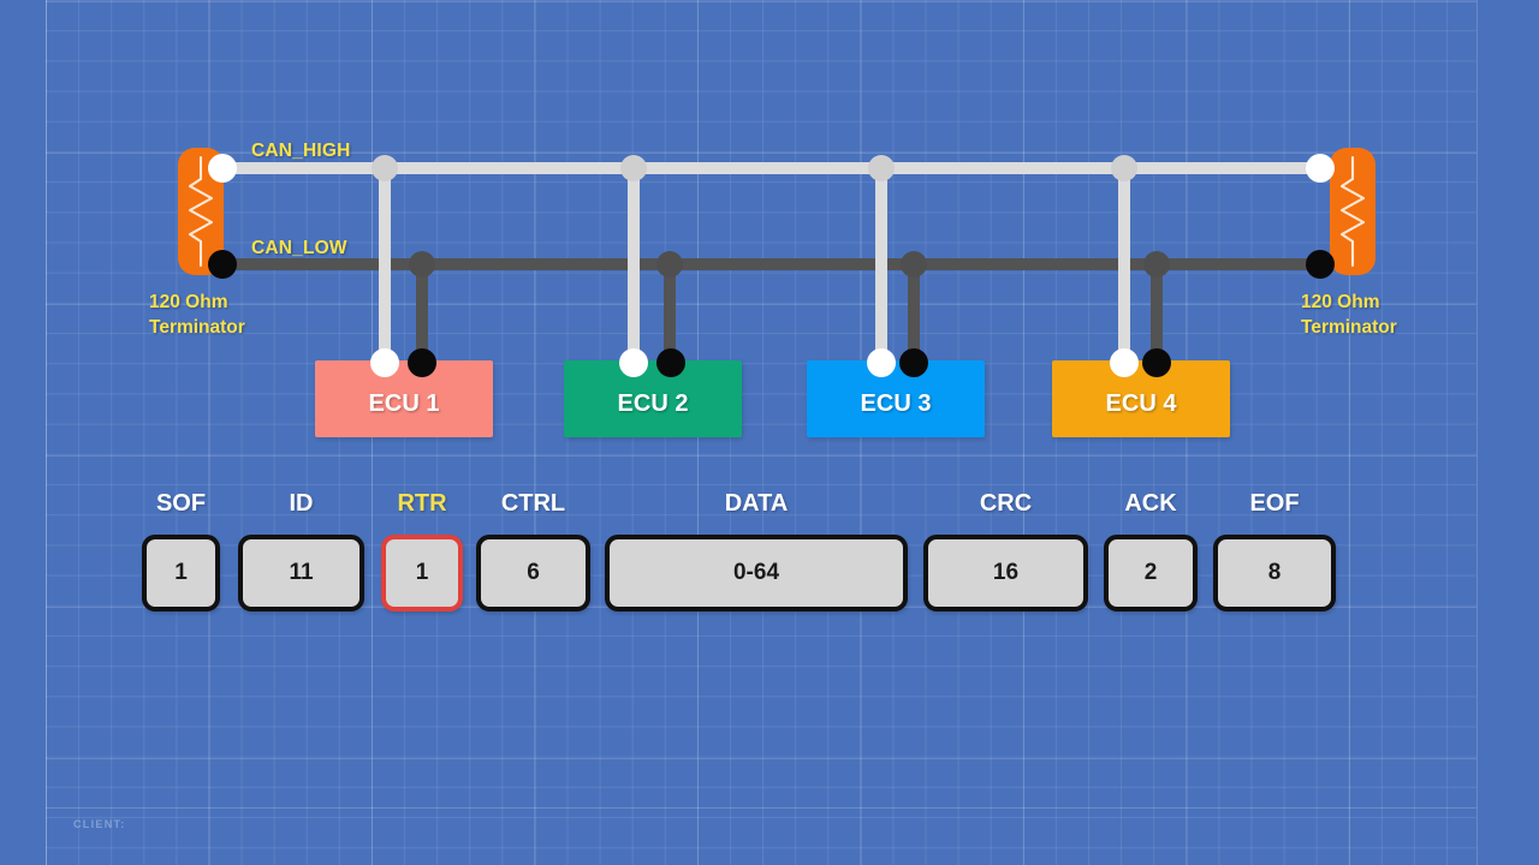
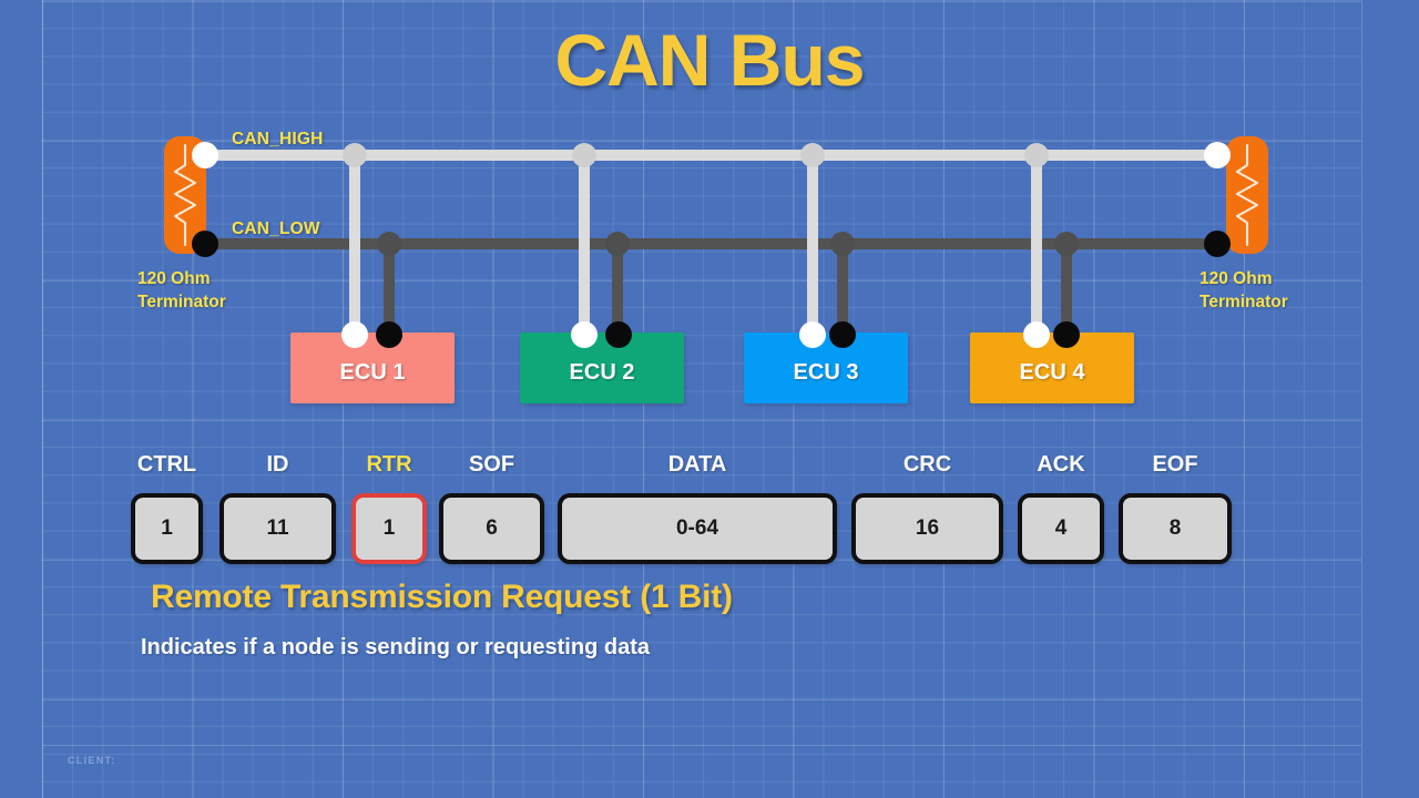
+ CAN Bus
  CAN_HIGH
  CAN_LOW
  120 Ohm
  Terminator
  120 Ohm
  Terminator
  ECU 1
  ECU 2
  ECU 3
  ECU 4
- SOF
+ CTRL
  1
  ID
  11
  RTR
  1
- CTRL
+ SOF
  6
  DATA
  0-64
  CRC
  16
  ACK
- 2
+ 4
  EOF
  8
+ Remote Transmission Request (1 Bit)
+ Indicates if a node is sending or requesting data
  CLIENT:
